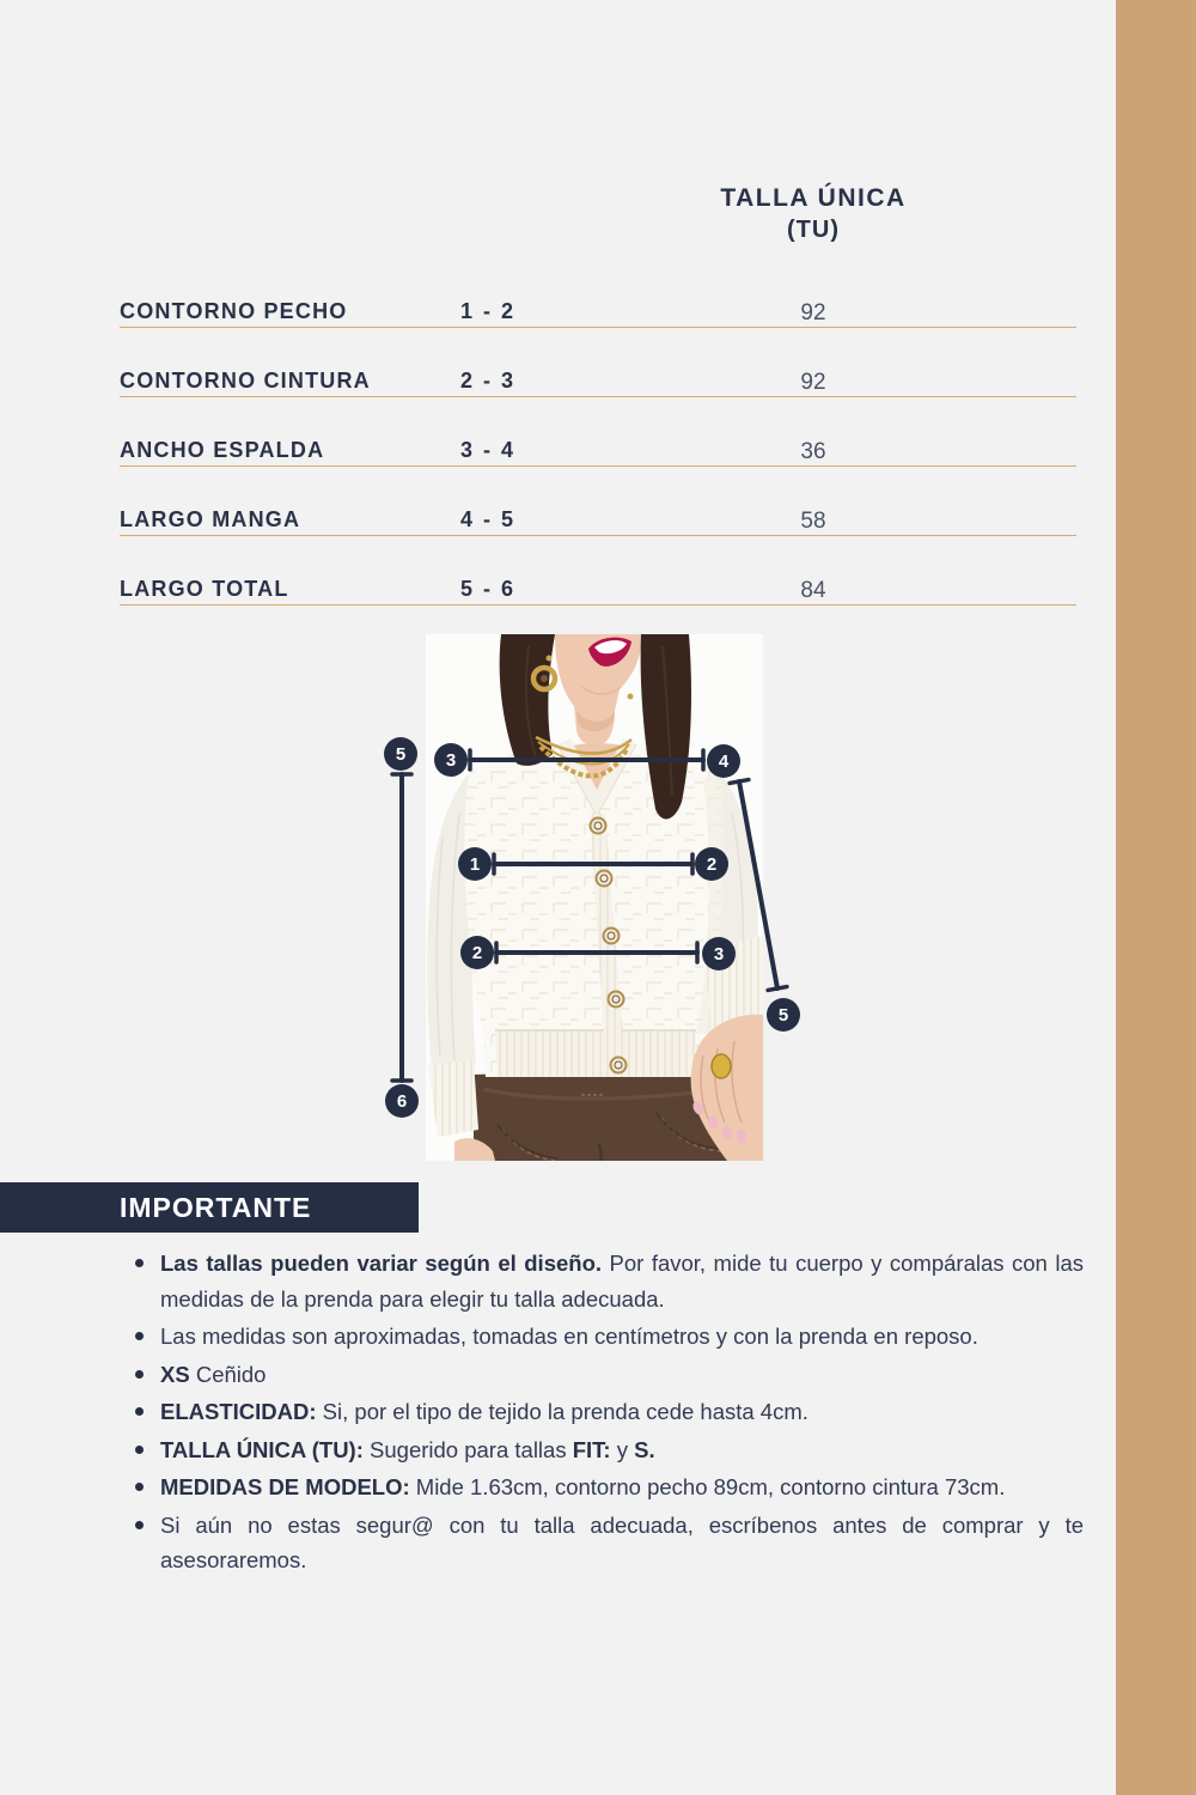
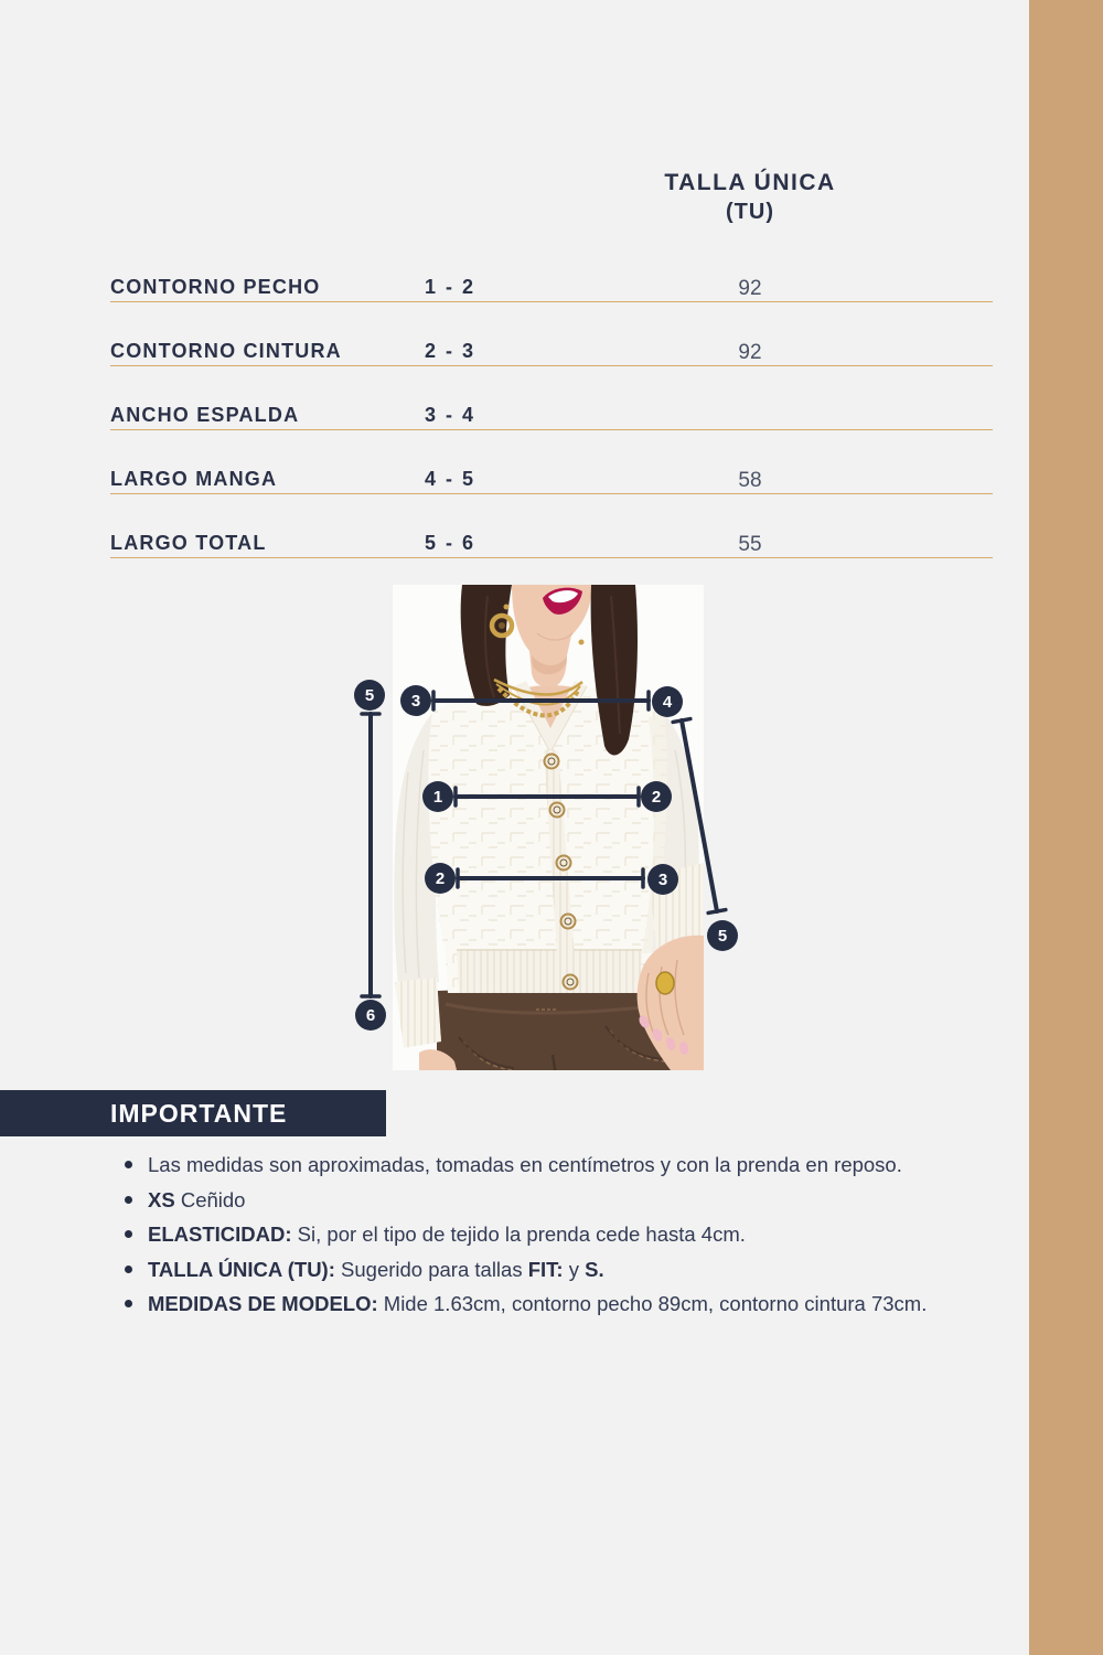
  TALLA ÚNICA
  (TU)
  CONTORNO PECHO
  1 - 2
  92
  CONTORNO CINTURA
  2 - 3
  92
  ANCHO ESPALDA
  3 - 4
- 36
  LARGO MANGA
  4 - 5
  58
  LARGO TOTAL
  5 - 6
- 84
+ 55
  5
  3
  4
  1
  2
  2
  3
  5
  6
  IMPORTANTE
- Las tallas pueden variar según el diseño. Por favor, mide tu cuerpo y compáralas con las medidas de la prenda para elegir tu talla adecuada.
  Las medidas son aproximadas, tomadas en centímetros y con la prenda en reposo.
  XS Ceñido
  ELASTICIDAD: Si, por el tipo de tejido la prenda cede hasta 4cm.
  TALLA ÚNICA (TU): Sugerido para tallas FIT: y S.
  MEDIDAS DE MODELO: Mide 1.63cm, contorno pecho 89cm, contorno cintura 73cm.
- Si aún no estas segur@ con tu talla adecuada, escríbenos antes de comprar y te asesoraremos.
